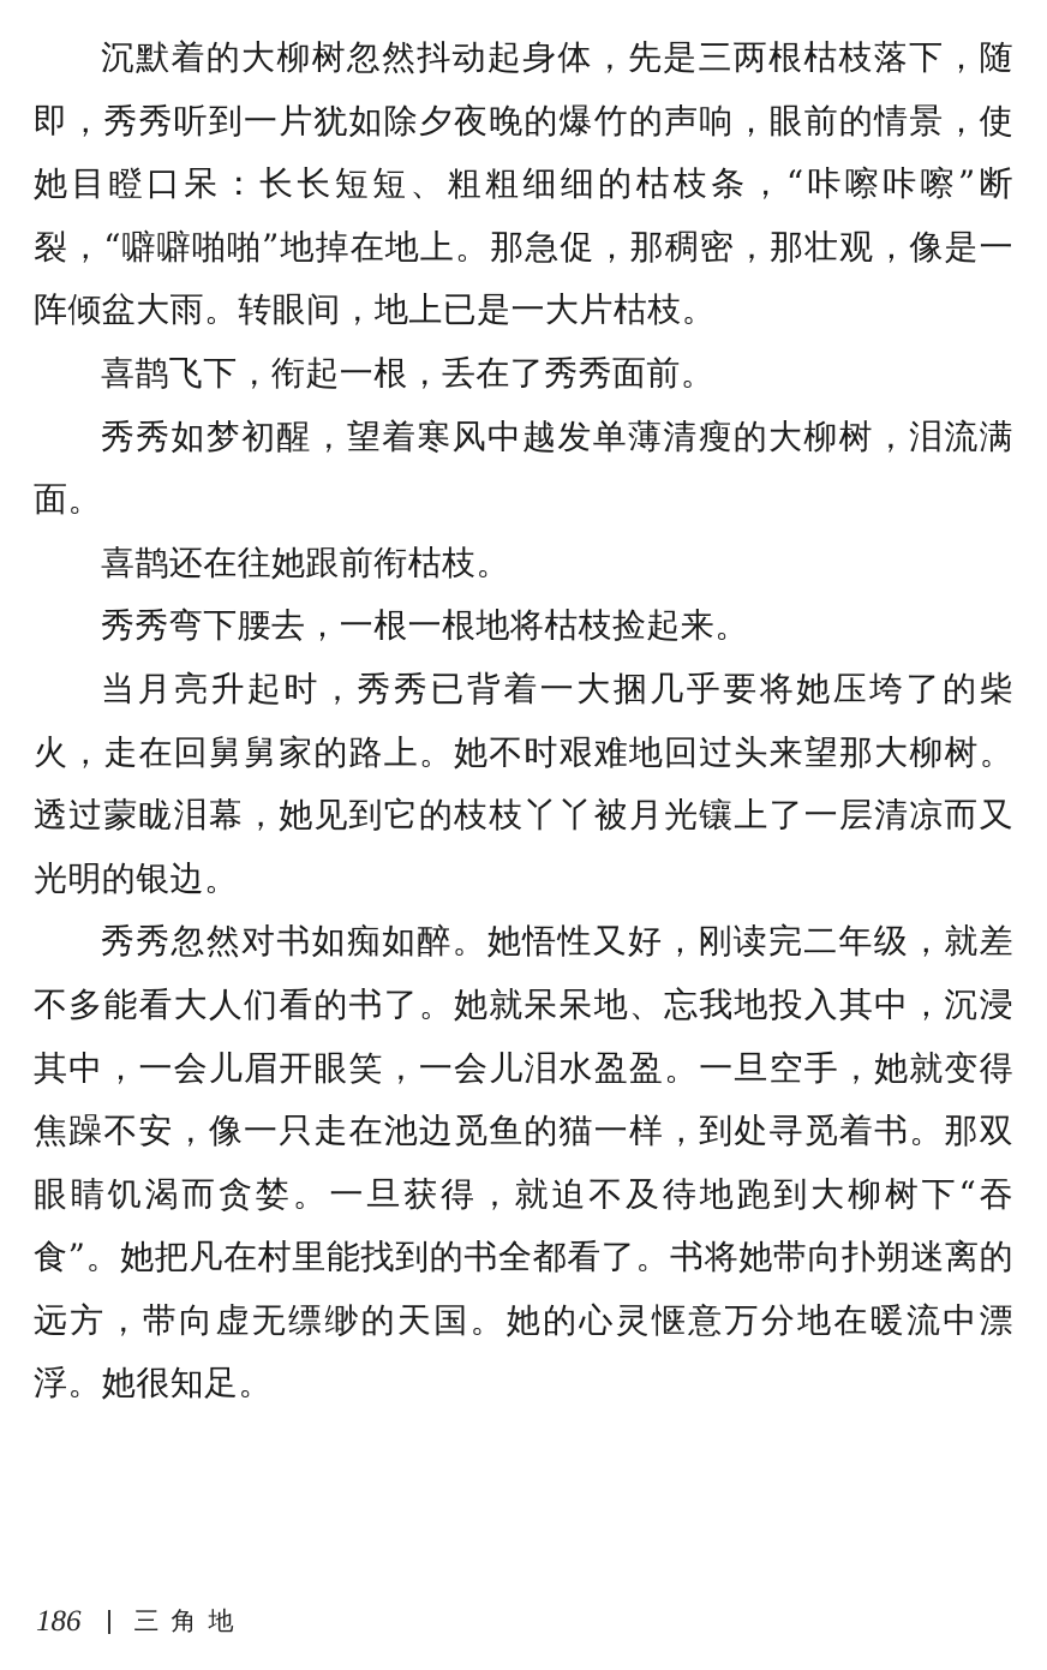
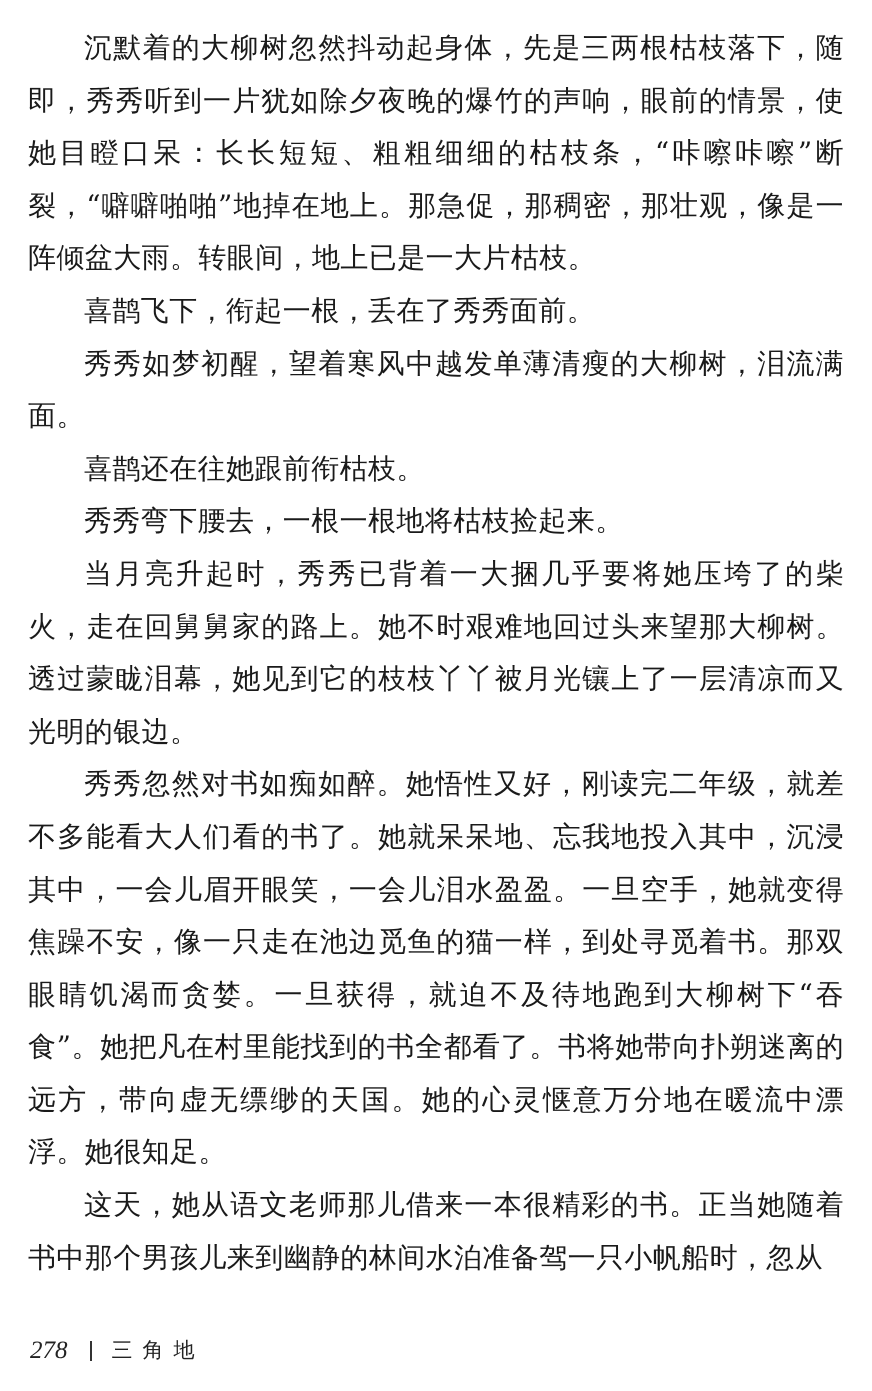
  沉默着的大柳树忽然抖动起身体，先是三两根枯枝落下，随即，秀秀听到一片犹如除夕夜晚的爆竹的声响，眼前的情景，使她目瞪口呆：长长短短、粗粗细细的枯枝条，“咔嚓咔嚓”断裂，“噼噼啪啪”地掉在地上。那急促，那稠密，那壮观，像是一阵倾盆大雨。转眼间，地上已是一大片枯枝。
  喜鹊飞下，衔起一根，丢在了秀秀面前。
  秀秀如梦初醒，望着寒风中越发单薄清瘦的大柳树，泪流满面。
  喜鹊还在往她跟前衔枯枝。
  秀秀弯下腰去，一根一根地将枯枝捡起来。
  当月亮升起时，秀秀已背着一大捆几乎要将她压垮了的柴火，走在回舅舅家的路上。她不时艰难地回过头来望那大柳树。透过蒙眬泪幕，她见到它的枝枝丫丫被月光镶上了一层清凉而又光明的银边。
  秀秀忽然对书如痴如醉。她悟性又好，刚读完二年级，就差不多能看大人们看的书了。她就呆呆地、忘我地投入其中，沉浸其中，一会儿眉开眼笑，一会儿泪水盈盈。一旦空手，她就变得焦躁不安，像一只走在池边觅鱼的猫一样，到处寻觅着书。那双眼睛饥渴而贪婪。一旦获得，就迫不及待地跑到大柳树下“吞食”。她把凡在村里能找到的书全都看了。书将她带向扑朔迷离的远方，带向虚无缥缈的天国。她的心灵惬意万分地在暖流中漂浮。她很知足。
+ 这天，她从语文老师那儿借来一本很精彩的书。正当她随着书中那个男孩儿来到幽静的林间水泊准备驾一只小帆船时，忽从
- 186
+ 278
  三角地
